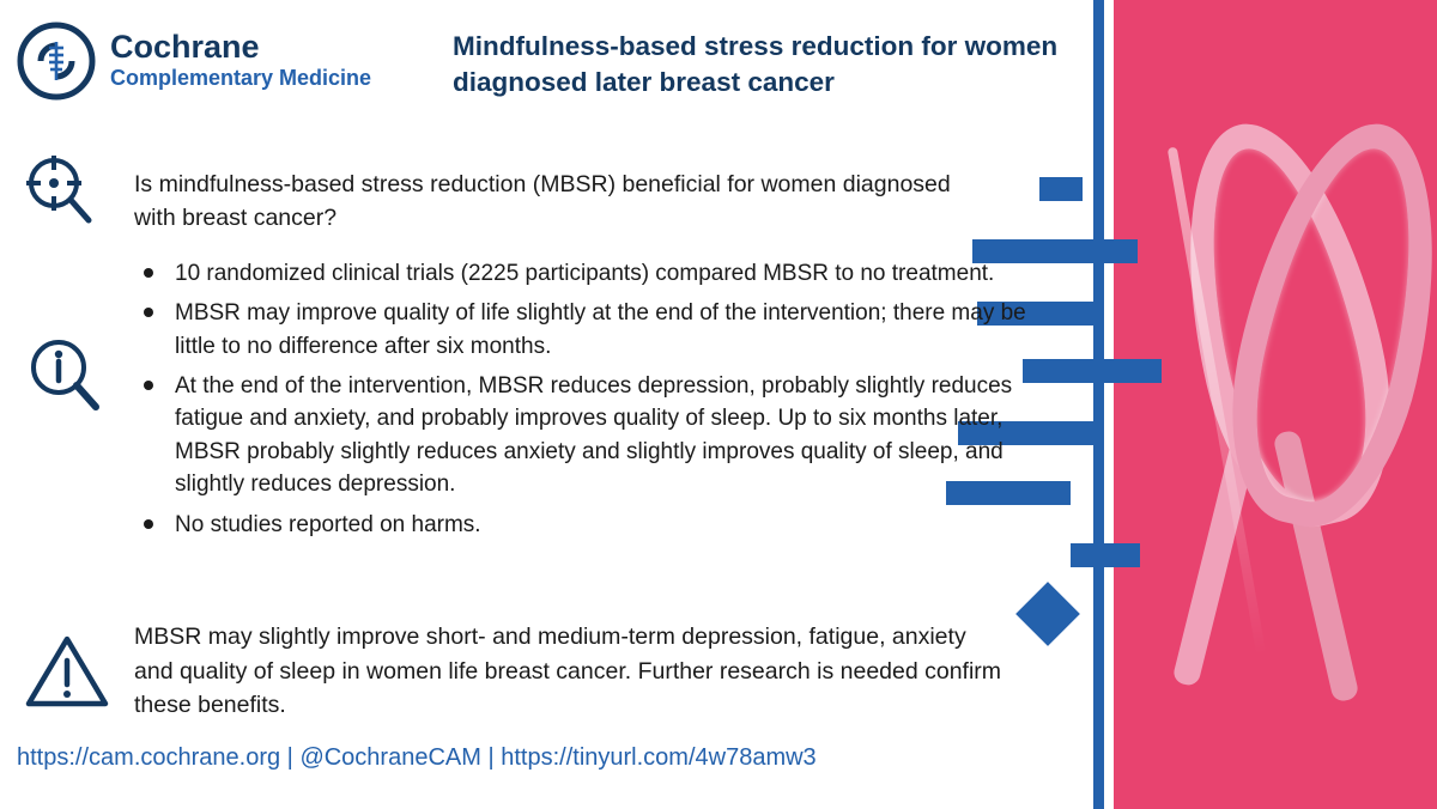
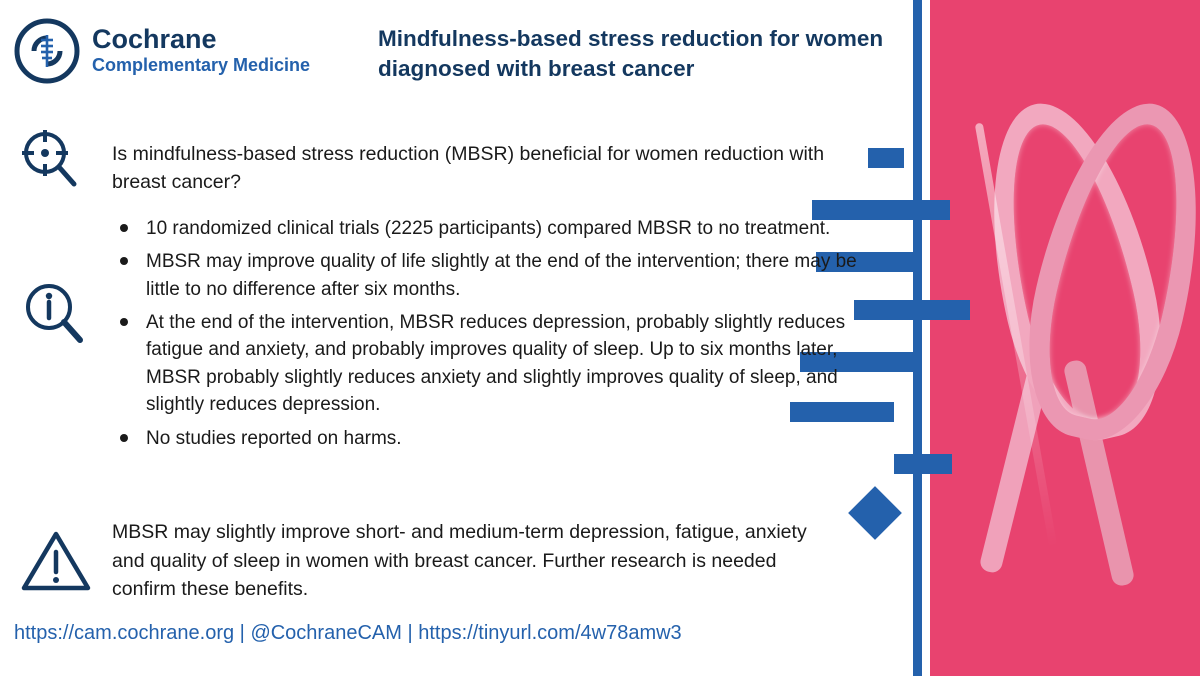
  Cochrane
  Complementary Medicine
- Mindfulness-based stress reduction for women diagnosed later breast cancer
+ Mindfulness-based stress reduction for women diagnosed with breast cancer
- Is mindfulness-based stress reduction (MBSR) beneficial for women diagnosed with breast cancer?
+ Is mindfulness-based stress reduction (MBSR) beneficial for women reduction with breast cancer?
  10 randomized clinical trials (2225 participants) compared MBSR to no treatment.
  MBSR may improve quality of life slightly at the end of the intervention; there may be little to no difference after six months.
  At the end of the intervention, MBSR reduces depression, probably slightly reduces fatigue and anxiety, and probably improves quality of sleep. Up to six months later, MBSR probably slightly reduces anxiety and slightly improves quality of sleep, and slightly reduces depression.
  No studies reported on harms.
- MBSR may slightly improve short- and medium-term depression, fatigue, anxiety and quality of sleep in women life breast cancer. Further research is needed confirm these benefits.
+ MBSR may slightly improve short- and medium-term depression, fatigue, anxiety and quality of sleep in women with breast cancer. Further research is needed confirm these benefits.
  https://cam.cochrane.org | @CochraneCAM | https://tinyurl.com/4w78amw3
